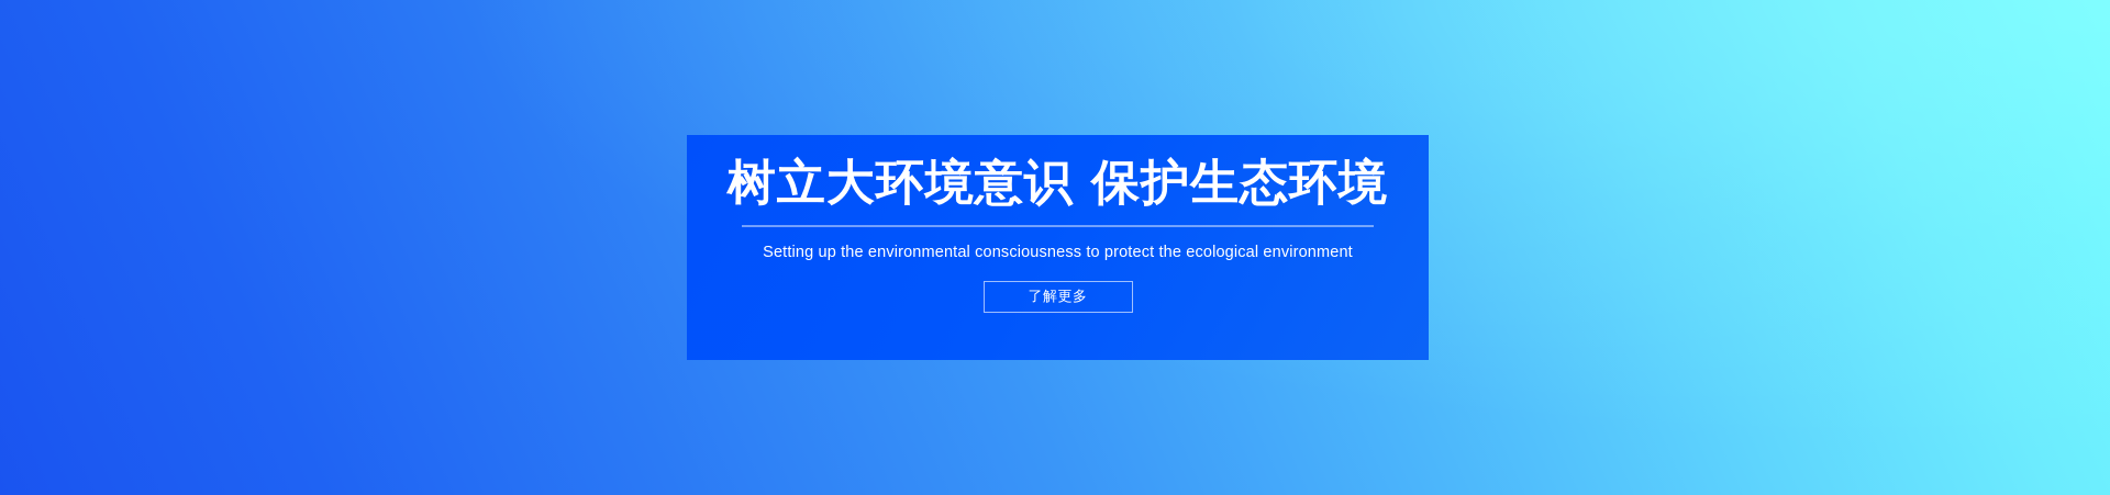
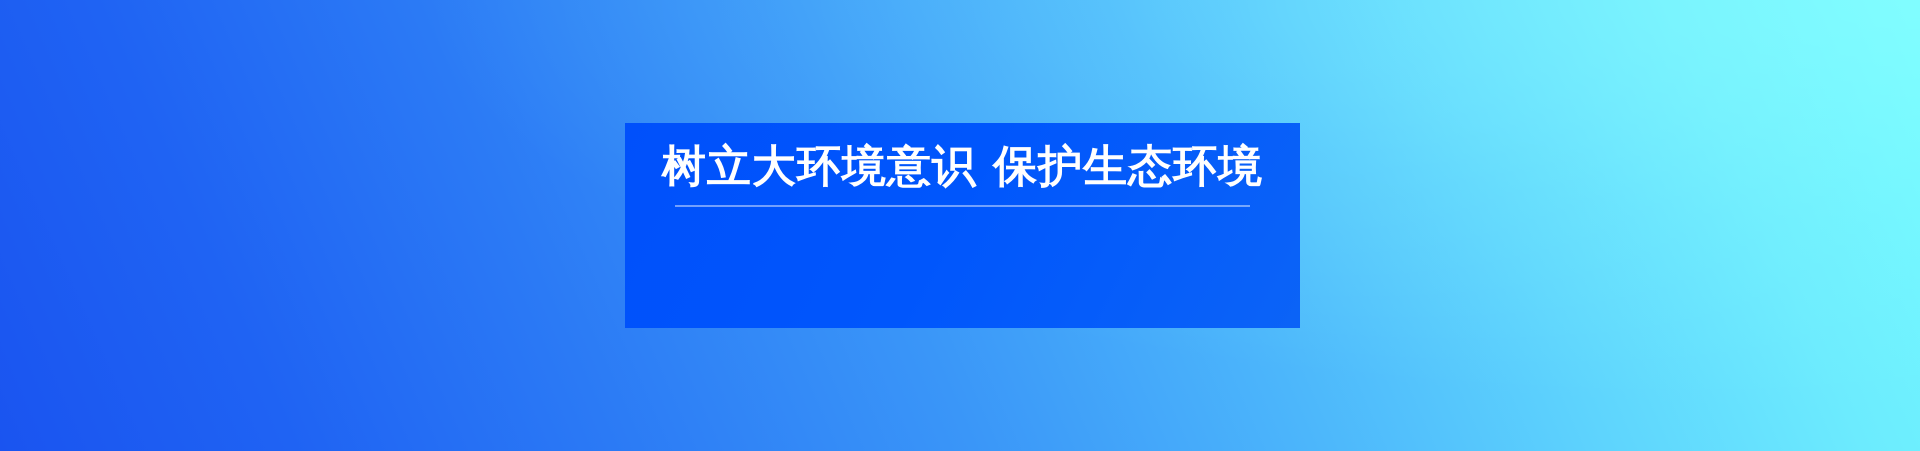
  树立大环境意识 保护生态环境
- Setting up the environmental consciousness to protect the ecological environment
- 了解更多
